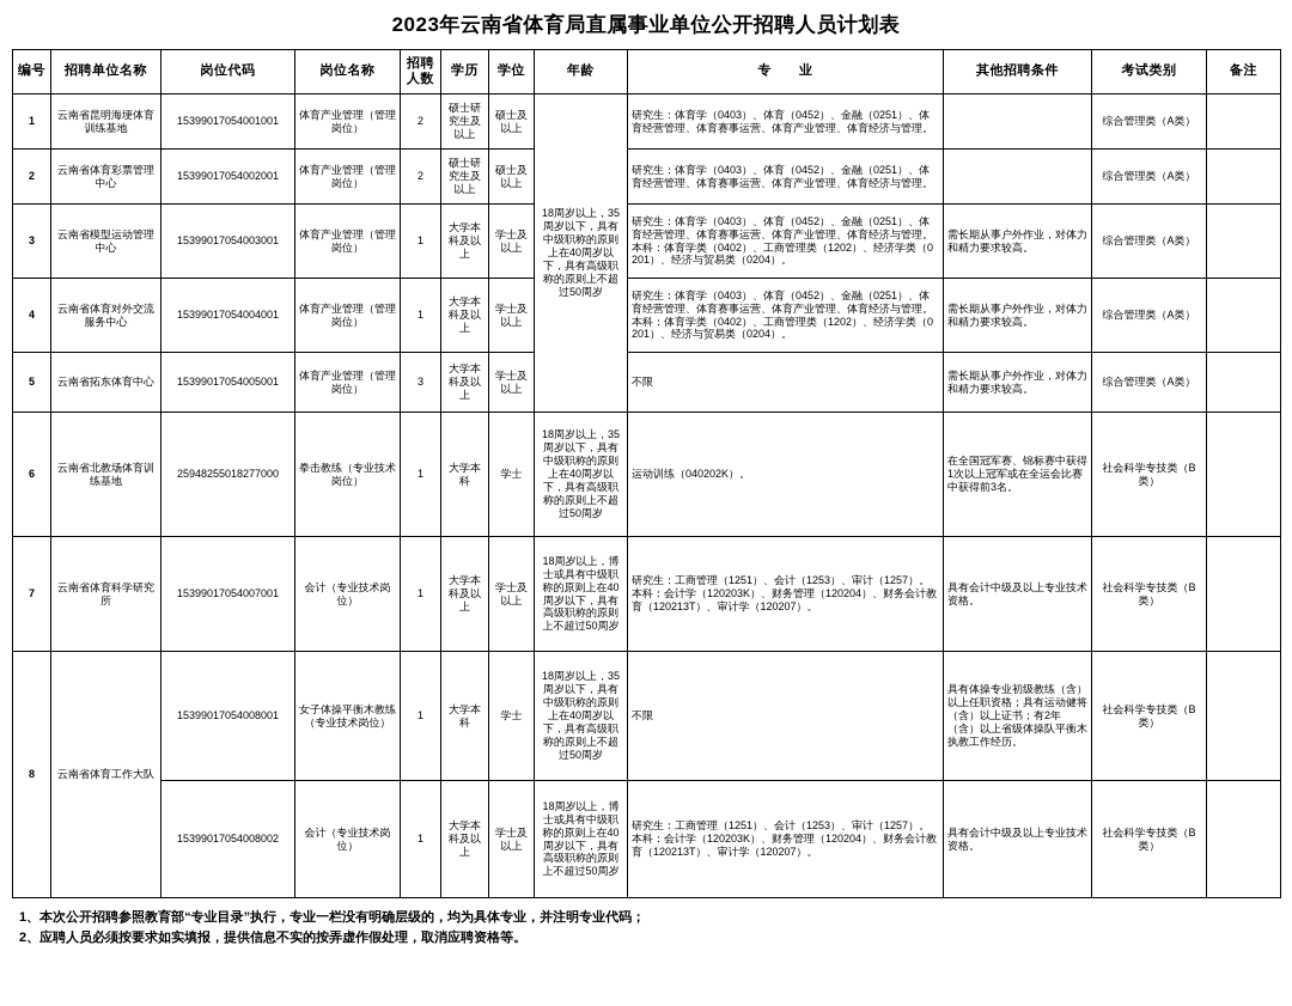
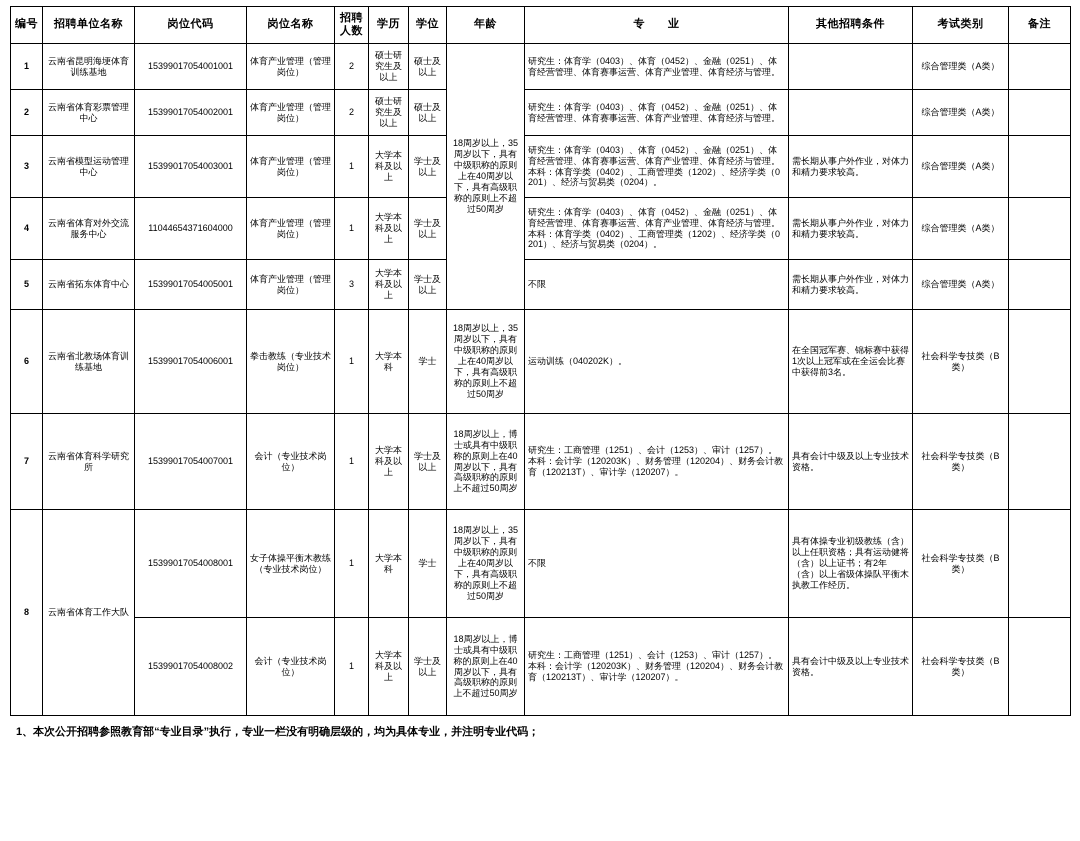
- 2023年云南省体育局直属事业单位公开招聘人员计划表
  编号	招聘单位名称	岗位代码	岗位名称	招聘人数	学历	学位	年龄	专 业	其他招聘条件	考试类别	备注
  1	云南省昆明海埂体育训练基地	15399017054001001	体育产业管理（管理岗位）	2	硕士研究生及以上	硕士及以上	18周岁以上，35周岁以下，具有中级职称的原则上在40周岁以下，具有高级职称的原则上不超过50周岁	研究生：体育学（0403）、体育（0452）、金融（0251）、体育经营管理、体育赛事运营、体育产业管理、体育经济与管理。		综合管理类（A类）
  2	云南省体育彩票管理中心	15399017054002001	体育产业管理（管理岗位）	2	硕士研究生及以上	硕士及以上	研究生：体育学（0403）、体育（0452）、金融（0251）、体育经营管理、体育赛事运营、体育产业管理、体育经济与管理。		综合管理类（A类）
  3	云南省模型运动管理中心	15399017054003001	体育产业管理（管理岗位）	1	大学本科及以上	学士及以上	研究生：体育学（0403）、体育（0452）、金融（0251）、体育经营管理、体育赛事运营、体育产业管理、体育经济与管理。 本科：体育学类（0402）、工商管理类（1202）、经济学类（0201）、经济与贸易类（0204）。	需长期从事户外作业，对体力和精力要求较高。	综合管理类（A类）
- 4	云南省体育对外交流服务中心	15399017054004001	体育产业管理（管理岗位）	1	大学本科及以上	学士及以上	研究生：体育学（0403）、体育（0452）、金融（0251）、体育经营管理、体育赛事运营、体育产业管理、体育经济与管理。 本科：体育学类（0402）、工商管理类（1202）、经济学类（0201）、经济与贸易类（0204）。	需长期从事户外作业，对体力和精力要求较高。	综合管理类（A类）
+ 4	云南省体育对外交流服务中心	11044654371604000	体育产业管理（管理岗位）	1	大学本科及以上	学士及以上	研究生：体育学（0403）、体育（0452）、金融（0251）、体育经营管理、体育赛事运营、体育产业管理、体育经济与管理。 本科：体育学类（0402）、工商管理类（1202）、经济学类（0201）、经济与贸易类（0204）。	需长期从事户外作业，对体力和精力要求较高。	综合管理类（A类）
  5	云南省拓东体育中心	15399017054005001	体育产业管理（管理岗位）	3	大学本科及以上	学士及以上	不限	需长期从事户外作业，对体力和精力要求较高。	综合管理类（A类）
- 6	云南省北教场体育训练基地	25948255018277000	拳击教练（专业技术岗位）	1	大学本科	学士	18周岁以上，35周岁以下，具有中级职称的原则上在40周岁以下，具有高级职称的原则上不超过50周岁	运动训练（040202K）。	在全国冠军赛、锦标赛中获得1次以上冠军或在全运会比赛中获得前3名。	社会科学专技类（B类）
+ 6	云南省北教场体育训练基地	15399017054006001	拳击教练（专业技术岗位）	1	大学本科	学士	18周岁以上，35周岁以下，具有中级职称的原则上在40周岁以下，具有高级职称的原则上不超过50周岁	运动训练（040202K）。	在全国冠军赛、锦标赛中获得1次以上冠军或在全运会比赛中获得前3名。	社会科学专技类（B类）
  7	云南省体育科学研究所	15399017054007001	会计（专业技术岗位）	1	大学本科及以上	学士及以上	18周岁以上，博士或具有中级职称的原则上在40周岁以下，具有高级职称的原则上不超过50周岁	研究生：工商管理（1251）、会计（1253）、审计（1257）。 本科：会计学（120203K）、财务管理（120204）、财务会计教育（120213T）、审计学（120207）。	具有会计中级及以上专业技术资格。	社会科学专技类（B类）
  8	云南省体育工作大队	15399017054008001	女子体操平衡木教练（专业技术岗位）	1	大学本科	学士	18周岁以上，35周岁以下，具有中级职称的原则上在40周岁以下，具有高级职称的原则上不超过50周岁	不限	具有体操专业初级教练（含）以上任职资格；具有运动健将（含）以上证书；有2年（含）以上省级体操队平衡木执教工作经历。	社会科学专技类（B类）
  15399017054008002	会计（专业技术岗位）	1	大学本科及以上	学士及以上	18周岁以上，博士或具有中级职称的原则上在40周岁以下，具有高级职称的原则上不超过50周岁	研究生：工商管理（1251）、会计（1253）、审计（1257）。 本科：会计学（120203K）、财务管理（120204）、财务会计教育（120213T）、审计学（120207）。	具有会计中级及以上专业技术资格。	社会科学专技类（B类）
  1、本次公开招聘参照教育部“专业目录”执行，专业一栏没有明确层级的，均为具体专业，并注明专业代码；
- 2、应聘人员必须按要求如实填报，提供信息不实的按弄虚作假处理，取消应聘资格等。
